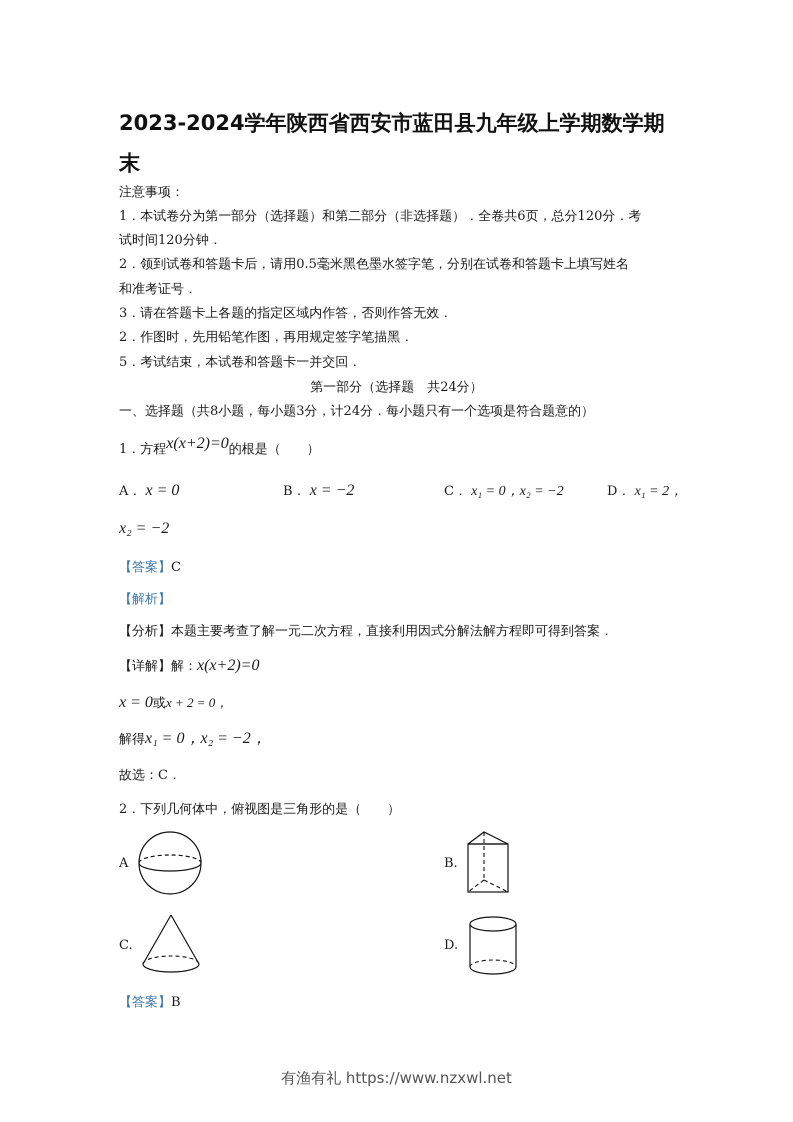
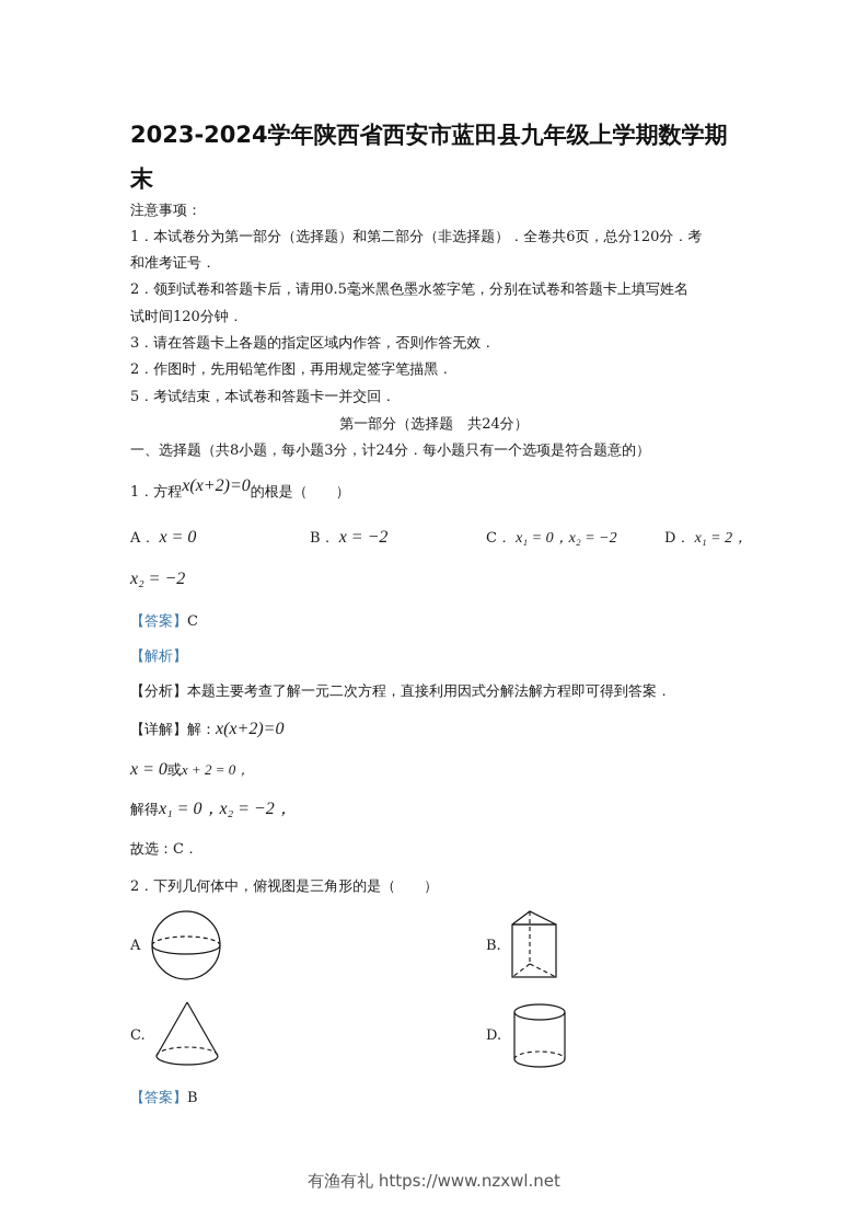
  2023-2024学年陕西省西安市蓝田县九年级上学期数学期末
  注意事项：
  1．本试卷分为第一部分（选择题）和第二部分（非选择题）．全卷共6页，总分120分．考
- 试时间120分钟．
+ 和准考证号．
  2．领到试卷和答题卡后，请用0.5毫米黑色墨水签字笔，分别在试卷和答题卡上填写姓名
- 和准考证号．
+ 试时间120分钟．
  3．请在答题卡上各题的指定区域内作答，否则作答无效．
  2．作图时，先用铅笔作图，再用规定签字笔描黑．
  5．考试结束，本试卷和答题卡一并交回．
  第一部分（选择题 共24分）
  一、选择题（共8小题，每小题3分，计24分．每小题只有一个选项是符合题意的）
  1．方程x(x+2)=0的根是（ ）
  A． x = 0
  B． x = −2
  C． x₁ = 0，x₂ = −2
  D． x₁ = 2，
  x₂ = −2
  【答案】C
  【解析】
  【分析】本题主要考查了解一元二次方程，直接利用因式分解法解方程即可得到答案．
  【详解】解：x(x+2)=0
  x = 0或x + 2 = 0，
  解得x₁ = 0，x₂ = −2，
  故选：C．
  2．下列几何体中，俯视图是三角形的是（ ）
  A
  B.
  C.
  D.
  【答案】B
  有渔有礼 https://www.nzxwl.net
